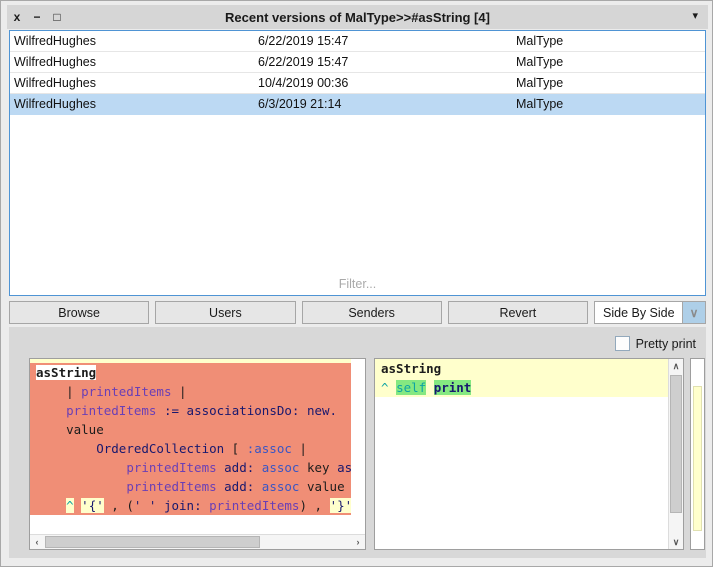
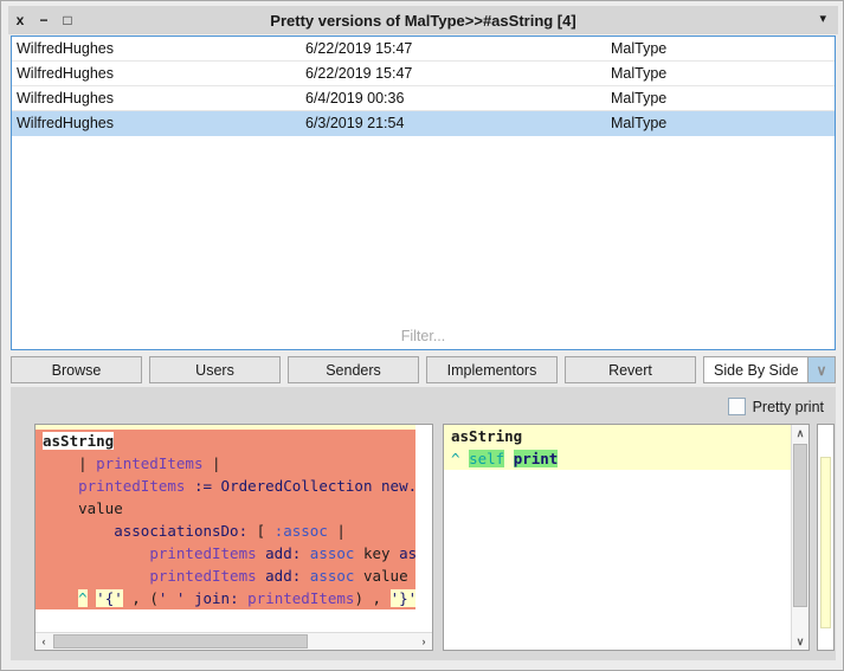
  x
  −
  □
- Recent versions of MalType>>#asString [4]
+ Pretty versions of MalType>>#asString [4]
  ▾
  WilfredHughes
  6/22/2019 15:47
  MalType
  WilfredHughes
  6/22/2019 15:47
  MalType
  WilfredHughes
- 10/4/2019 00:36
+ 6/4/2019 00:36
  MalType
  WilfredHughes
- 6/3/2019 21:14
+ 6/3/2019 21:54
  MalType
  Filter...
  Browse
  Users
  Senders
+ Implementors
  Revert
  Side By Side
  ∨
  Pretty print
  asString
  | printedItems |
- printedItems := associationsDo: new.
+ printedItems := OrderedCollection new.
  value
- OrderedCollection [ :assoc |
+ associationsDo: [ :assoc |
  printedItems add: assoc key as
  printedItems add: assoc value
  ^ '{' , (' ' join: printedItems) , '}'
  ‹
  ›
  asString
  ^ self print
  ∧
  ∨
